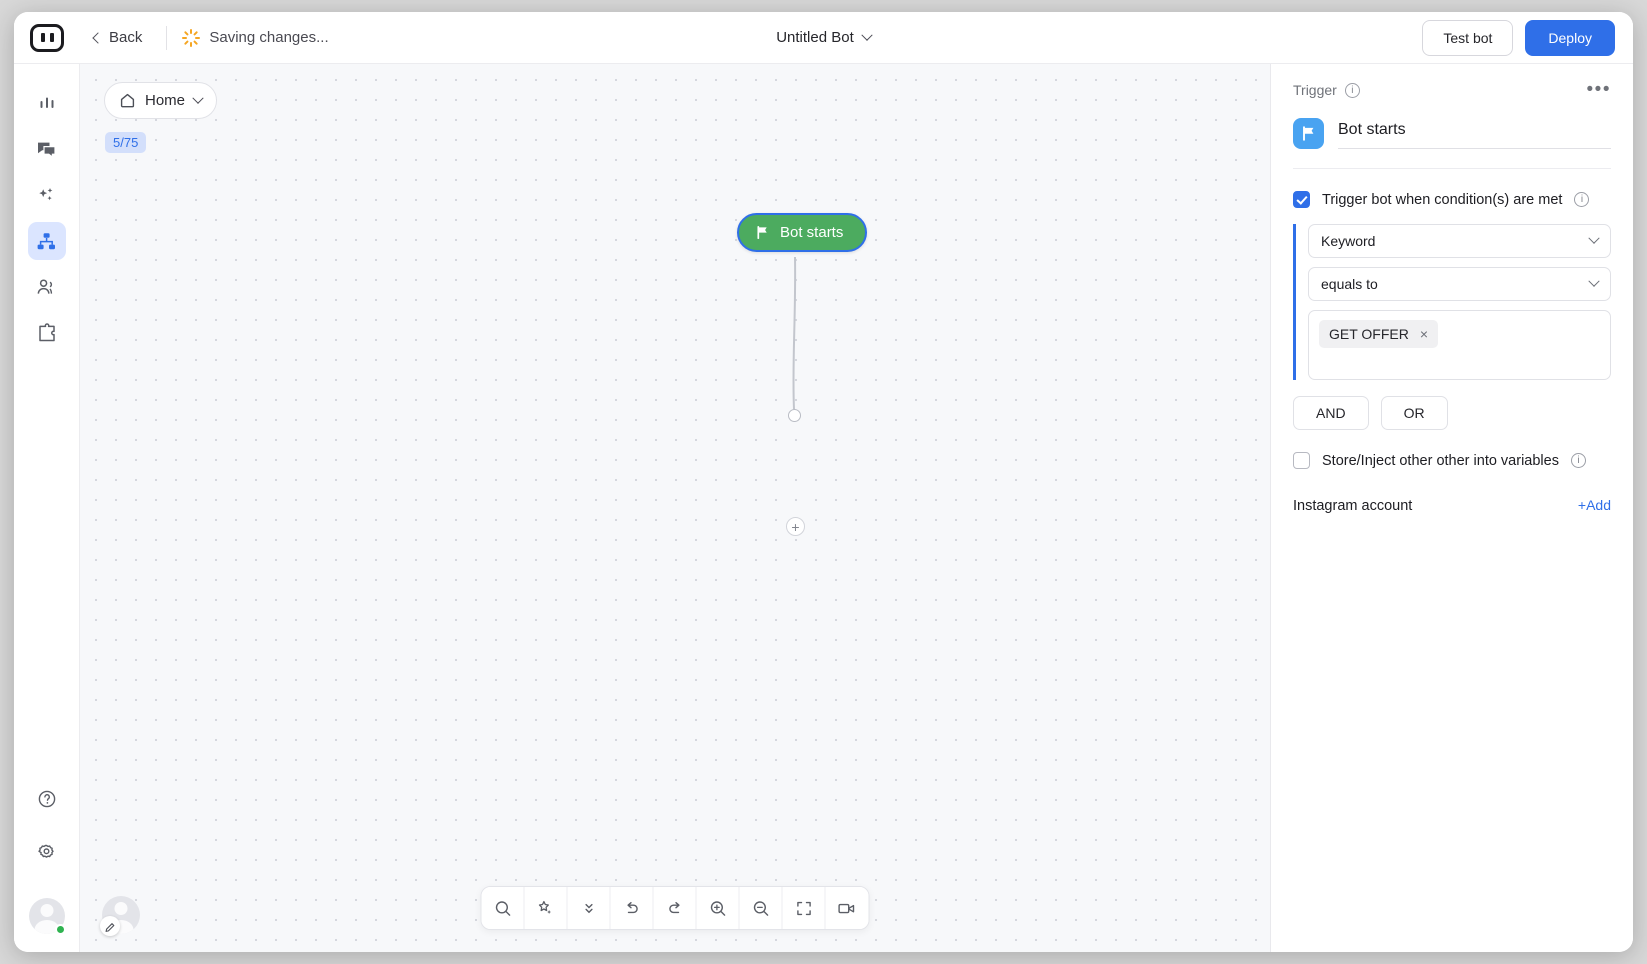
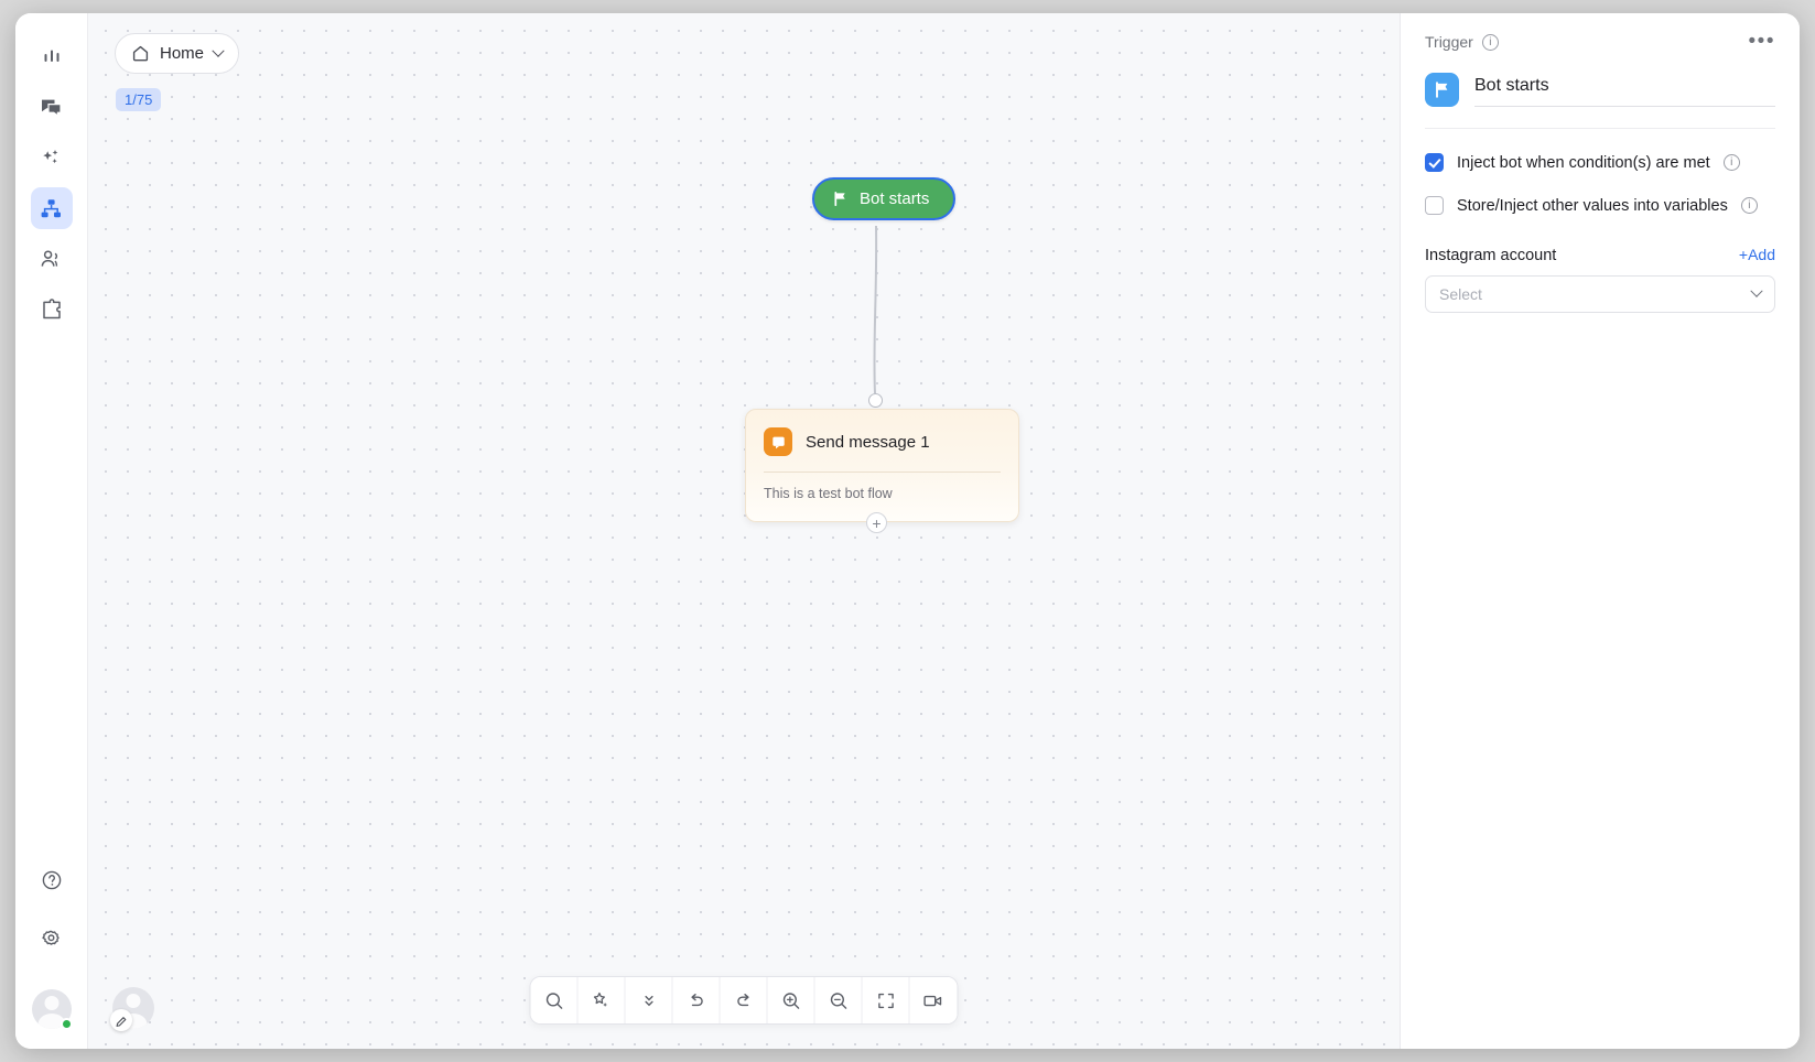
- Back
- Saving changes...
- Untitled Bot
- Test bot
- Deploy
  Home
- 5/75
+ 1/75
  Bot starts
+ Send message 1
+ This is a test bot flow
  +
  Trigger
  i
  •••
  Bot starts
- Trigger bot when condition(s) are met
+ Inject bot when condition(s) are met
  i
- Keyword
- equals to
- GET OFFER
- ×
- AND
- OR
- Store/Inject other other into variables
+ Store/Inject other values into variables
  i
  Instagram account
  +Add
+ Select
